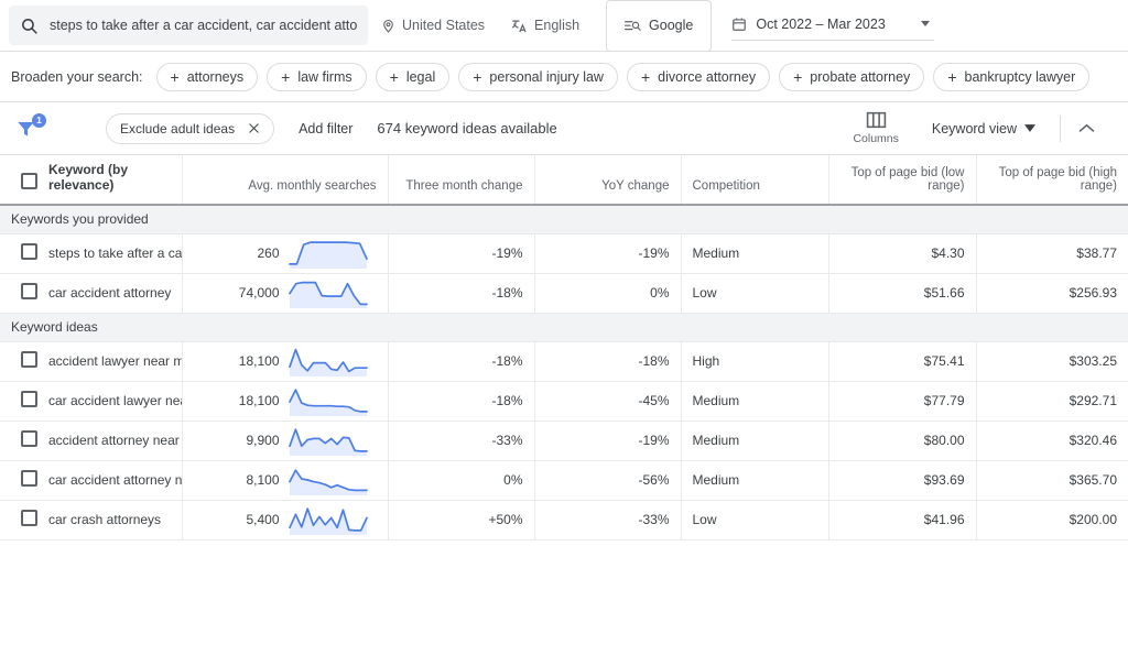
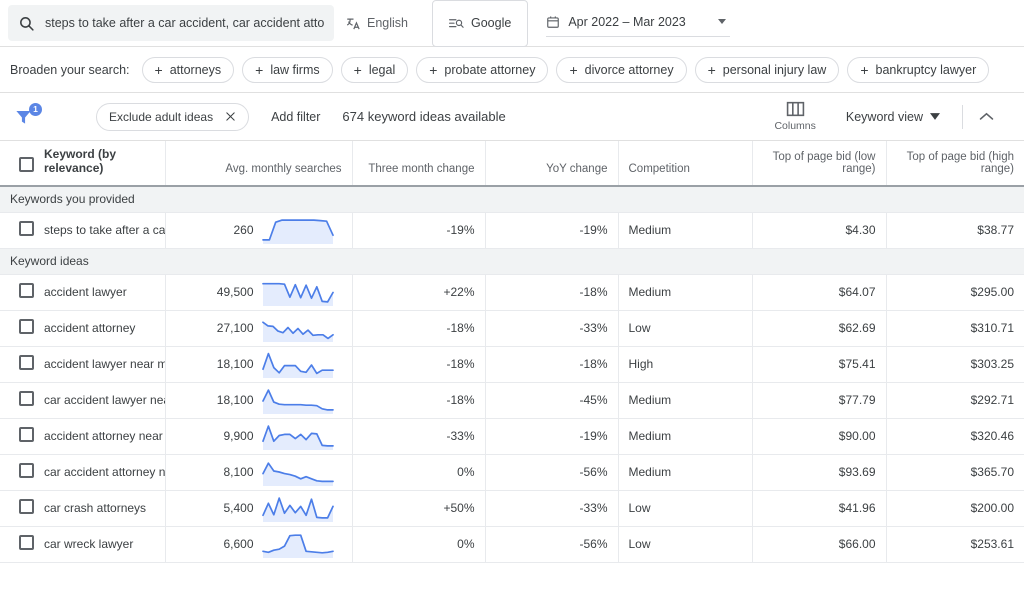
  steps to take after a car accident, car accident atto
- United States
  English
  Google
- Oct 2022 – Mar 2023
+ Apr 2022 – Mar 2023
  Broaden your search:
  +
  attorneys
  +
  law firms
  +
  legal
  +
- personal injury law
+ probate attorney
  +
  divorce attorney
  +
- probate attorney
+ personal injury law
  +
  bankruptcy lawyer
  1
  Exclude adult ideas
  Add filter
  674 keyword ideas available
  Columns
  Keyword view
  	Keyword (by relevance)	Avg. monthly searches	Three month change	YoY change	Competition	Top of page bid (low range)	Top of page bid (high range)
  Keywords you provided
  	steps to take after a ca	260	-19%	-19%	Medium	$4.30	$38.77
- 	car accident attorney	74,000	-18%	0%	Low	$51.66	$256.93
  Keyword ideas
+ 	accident lawyer	49,500	+22%	-18%	Medium	$64.07	$295.00
+ 	accident attorney	27,100	-18%	-33%	Low	$62.69	$310.71
  	accident lawyer near m	18,100	-18%	-18%	High	$75.41	$303.25
  	car accident lawyer ne	18,100	-18%	-45%	Medium	$77.79	$292.71
- 	accident attorney near	9,900	-33%	-19%	Medium	$80.00	$320.46
+ 	accident attorney near	9,900	-33%	-19%	Medium	$90.00	$320.46
  	car accident attorney n	8,100	0%	-56%	Medium	$93.69	$365.70
  	car crash attorneys	5,400	+50%	-33%	Low	$41.96	$200.00
+ 	car wreck lawyer	6,600	0%	-56%	Low	$66.00	$253.61
